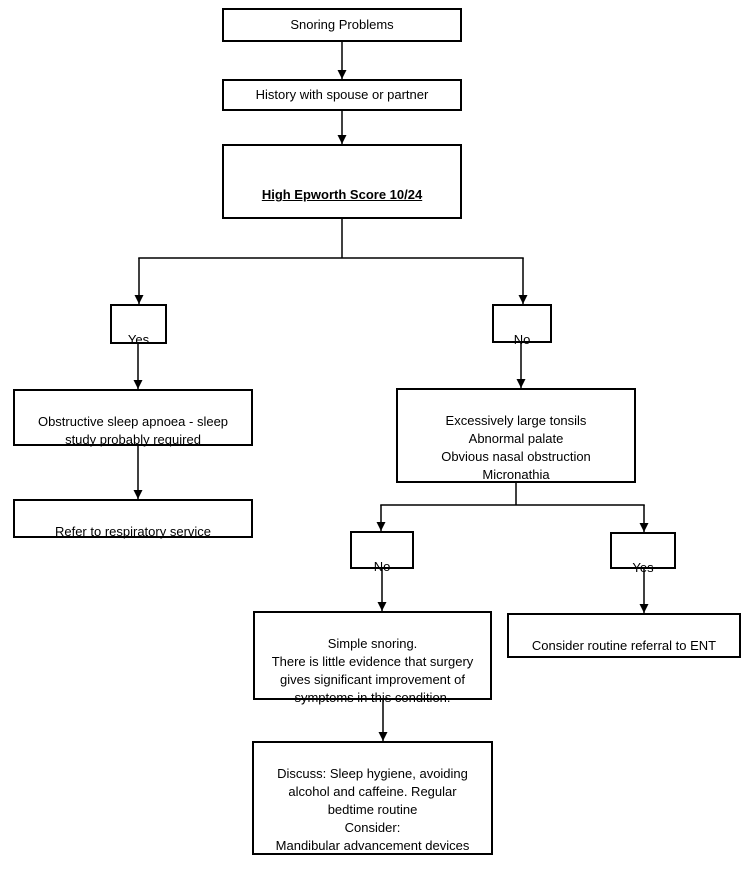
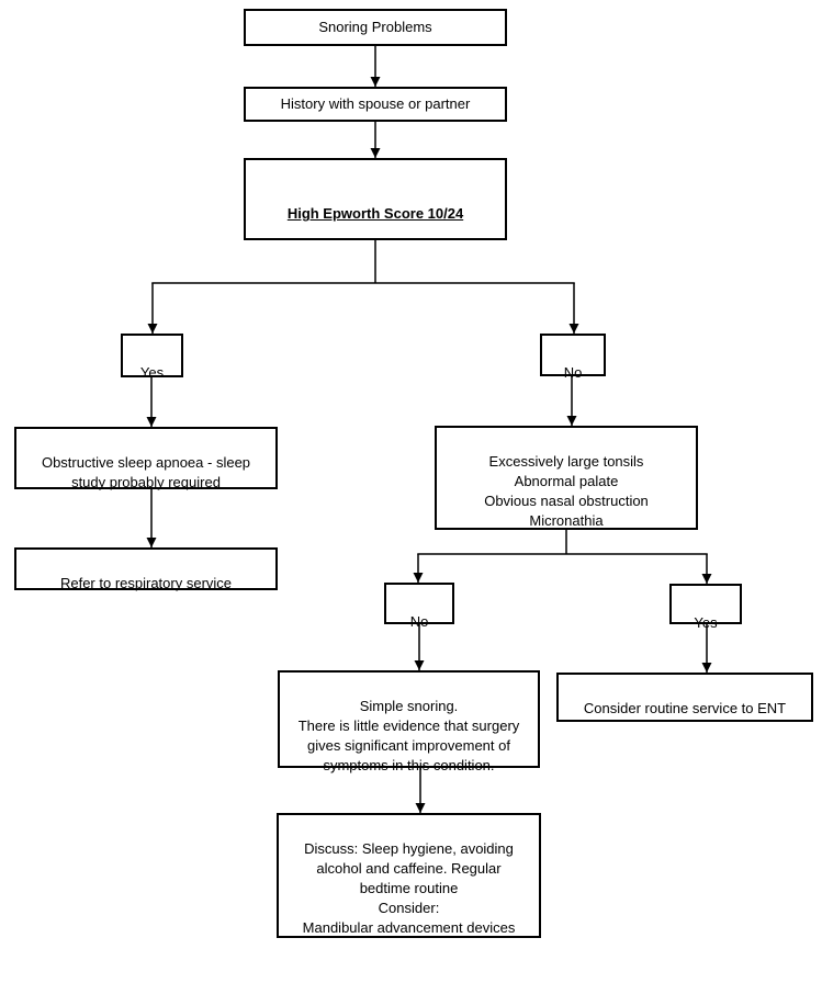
  Snoring Problems
  History with spouse or partner
  High Epworth Score 10/24
  Yes
  No
  Obstructive sleep apnoea - sleep
  study probably required
  Refer to respiratory service
  Excessively large tonsils
  Abnormal palate
  Obvious nasal obstruction
  Micronathia
  No
  Yes
  Simple snoring.
  There is little evidence that surgery
  gives significant improvement of
  symptoms in this condition.
- Consider routine referral to ENT
+ Consider routine service to ENT
  Discuss: Sleep hygiene, avoiding
  alcohol and caffeine. Regular
  bedtime routine
  Consider:
  Mandibular advancement devices
